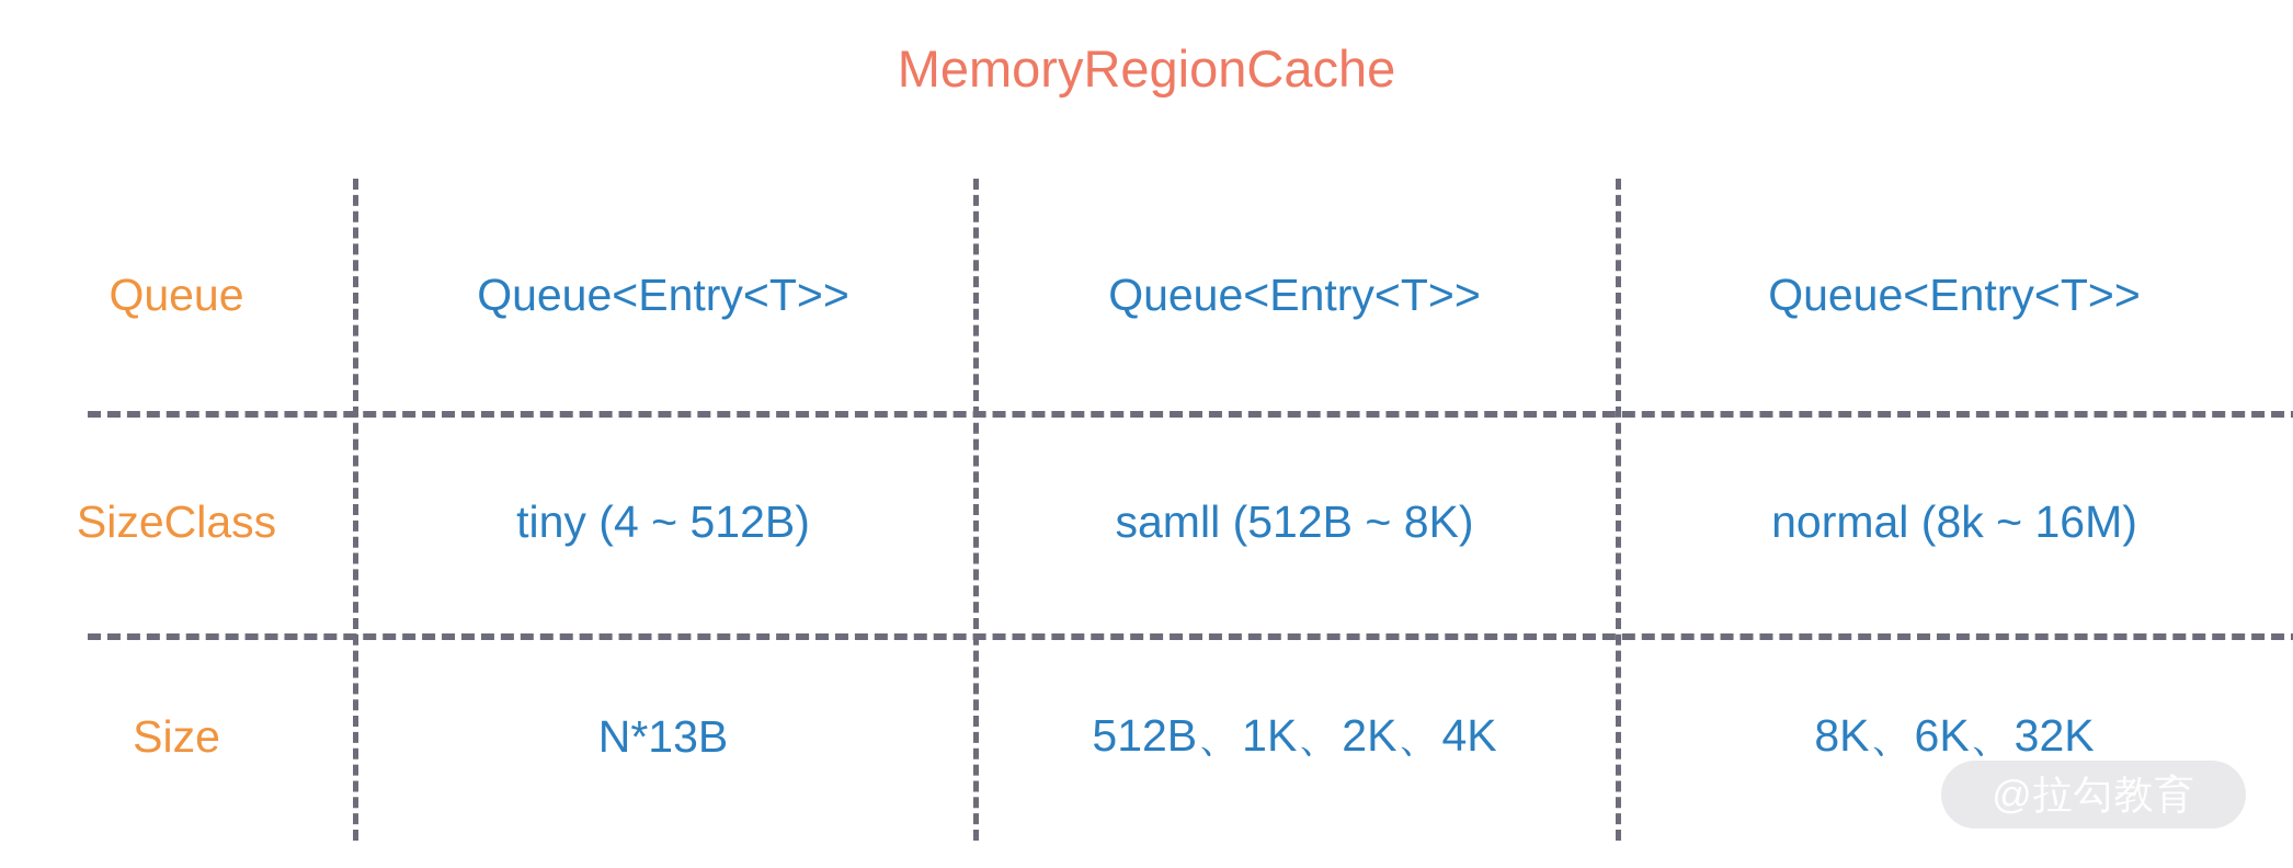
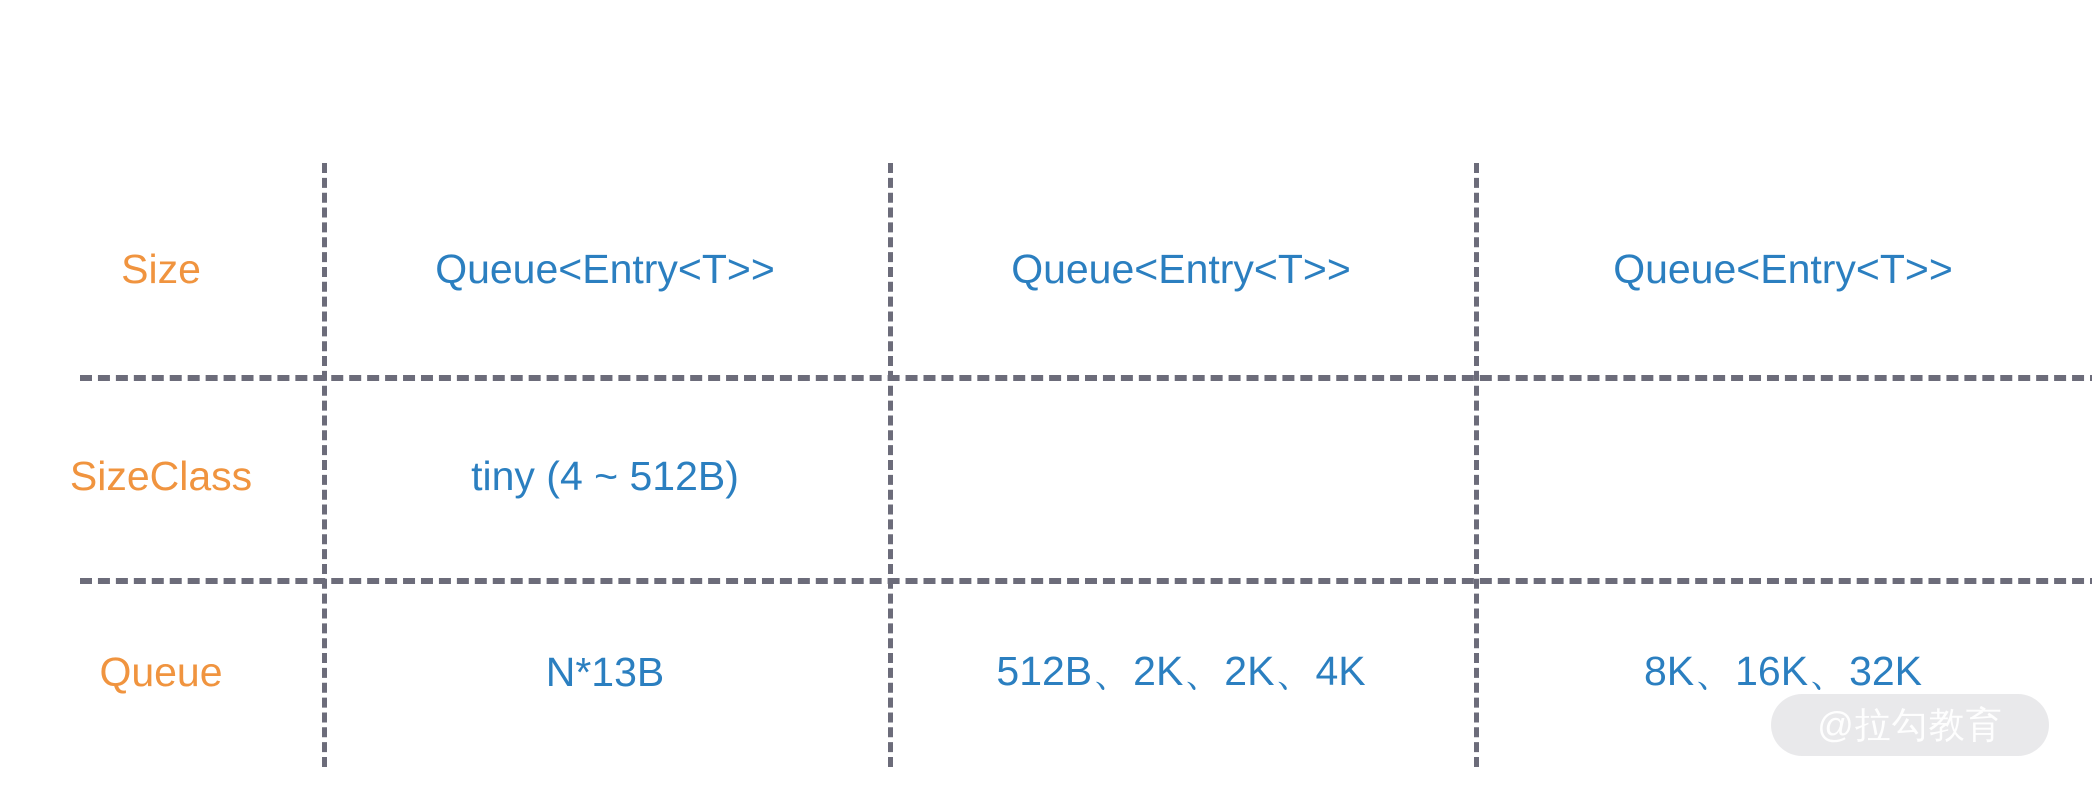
- MemoryRegionCache
- Queue
+ Size
  Queue<Entry<T>>
  Queue<Entry<T>>
  Queue<Entry<T>>
  SizeClass
  tiny (4 ~ 512B)
- samll (512B ~ 8K)
- normal (8k ~ 16M)
- Size
+ Queue
  N*13B
- 512B、1K、2K、4K
+ 512B、2K、2K、4K
- 8K、6K、32K
+ 8K、16K、32K
